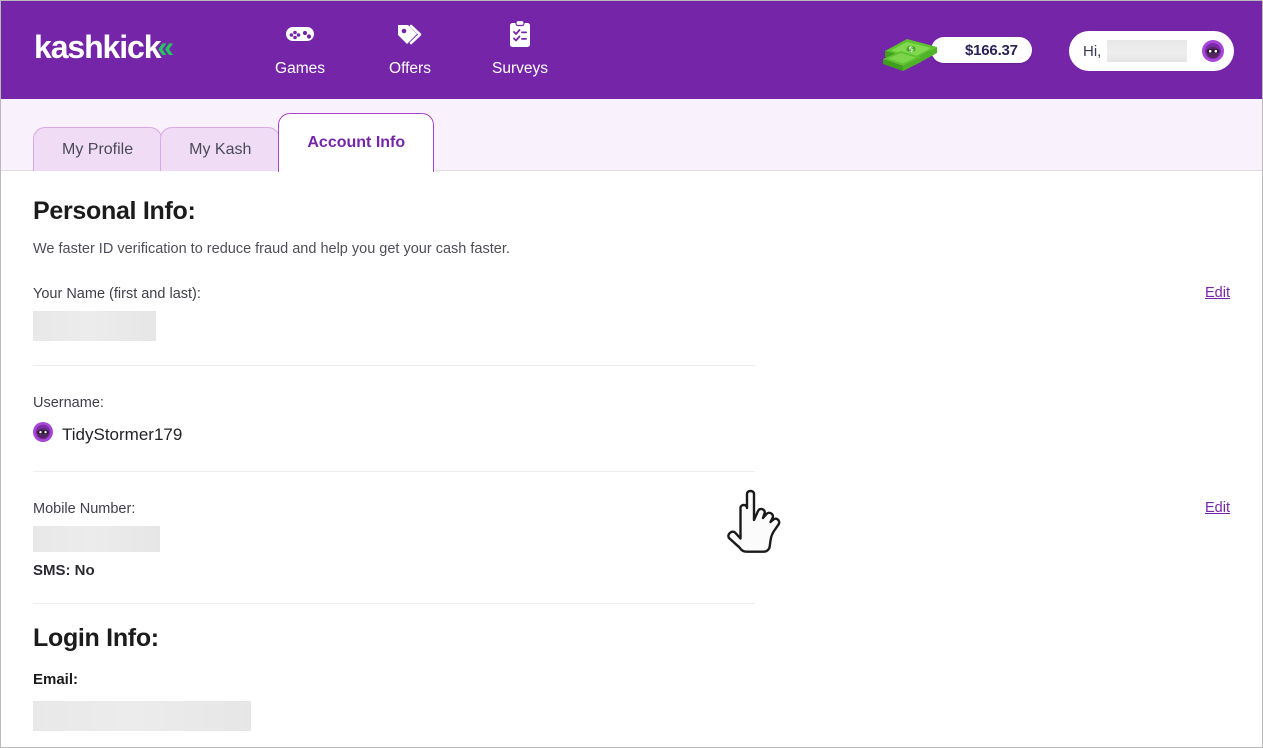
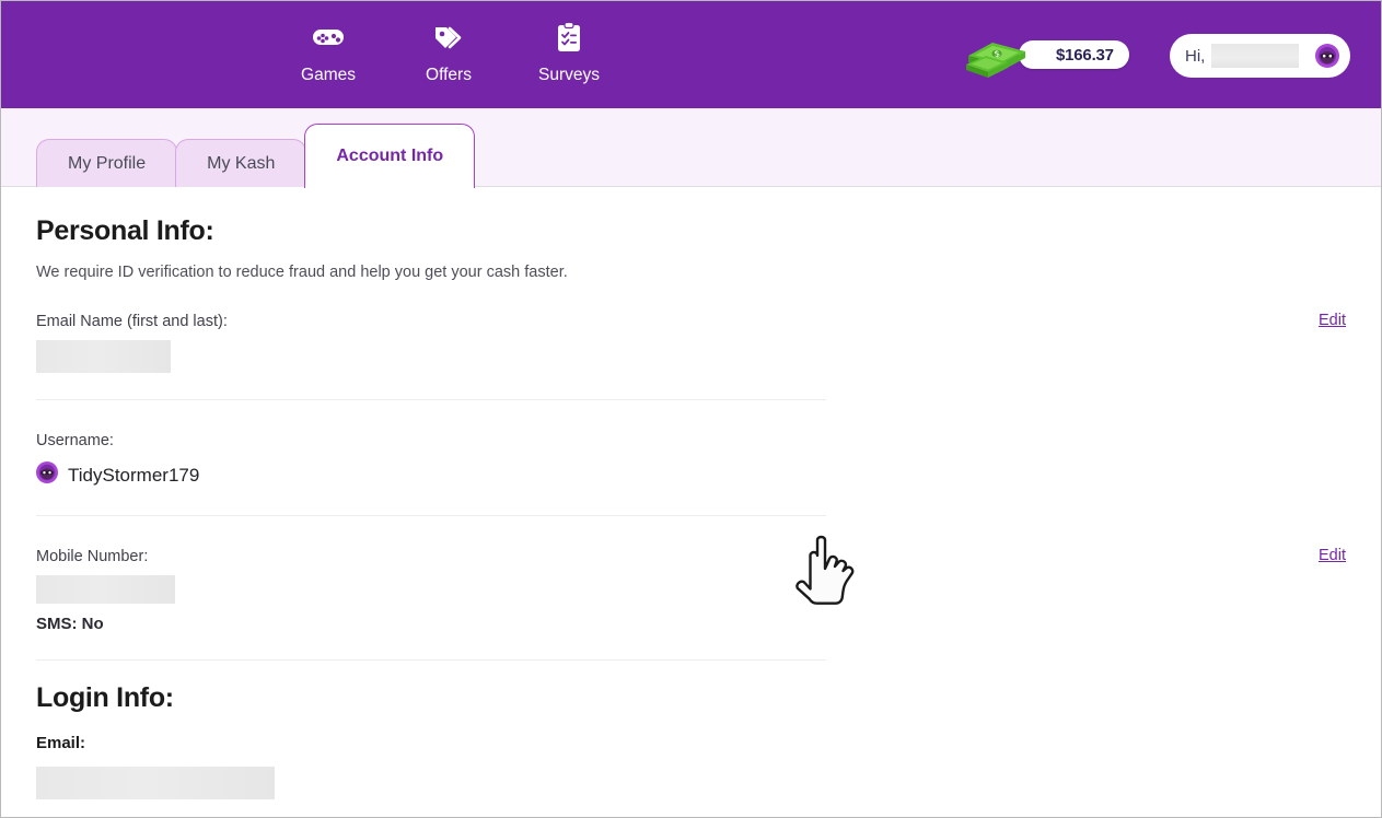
- kashkick
- «
  Games
  Offers
  Surveys
  $166.37
  Hi,
  My Profile
  My Kash
  Account Info
  Personal Info:
- We faster ID verification to reduce fraud and help you get your cash faster.
+ We require ID verification to reduce fraud and help you get your cash faster.
- Your Name (first and last):
+ Email Name (first and last):
  Edit
  Username:
  TidyStormer179
  Mobile Number:
  Edit
  SMS: No
  Login Info:
  Email:
